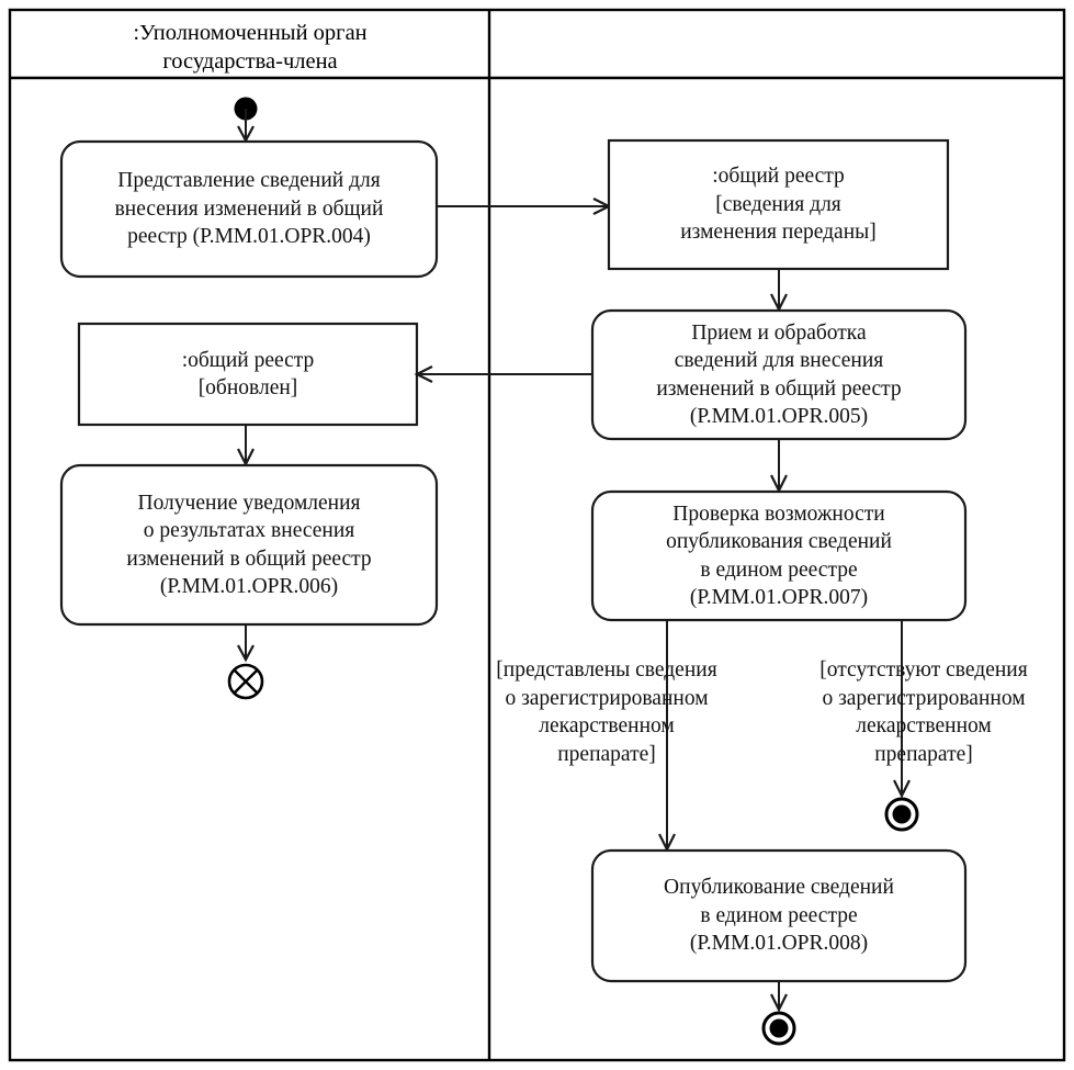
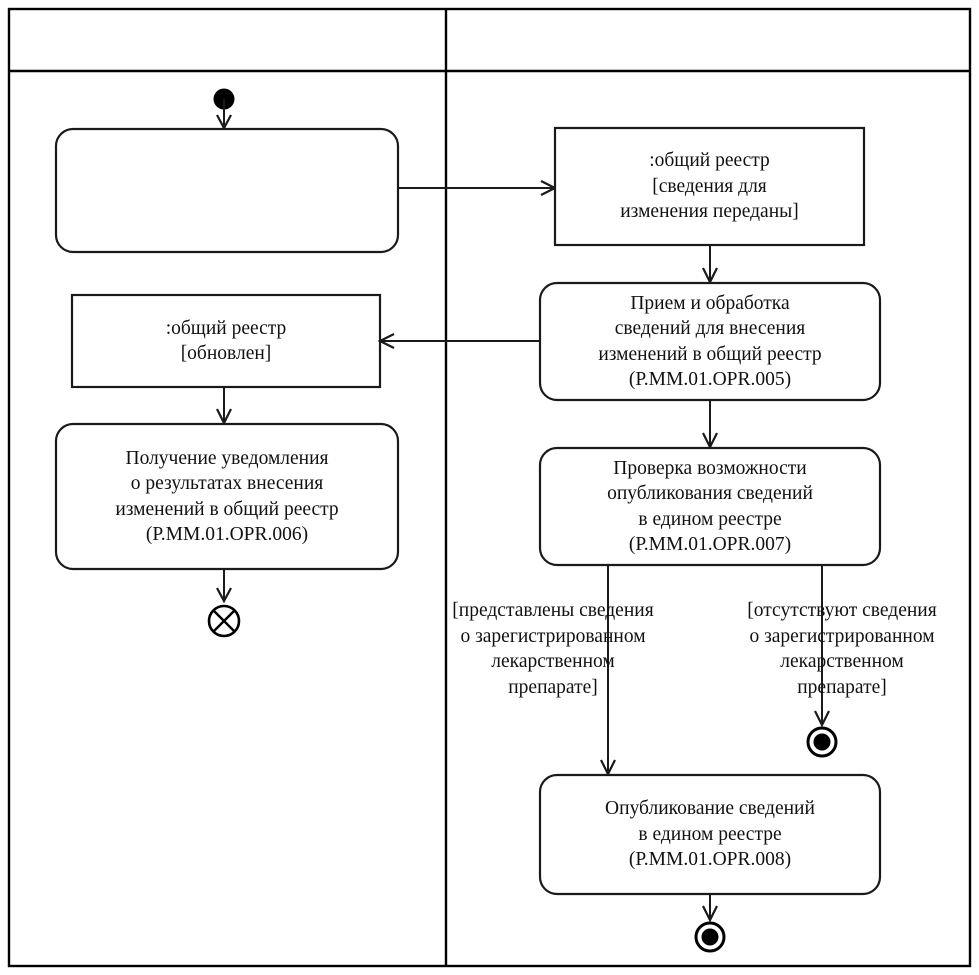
- :Уполномоченный орган
- государства-члена
- Представление сведений для
- внесения изменений в общий
- реестр (Р.ММ.01.OPR.004)
  :общий реестр
  [сведения для
  изменения переданы]
  Прием и обработка
  сведений для внесения
  изменений в общий реестр
  (Р.ММ.01.OPR.005)
  :общий реестр
  [обновлен]
  Получение уведомления
  о результатах внесения
  изменений в общий реестр
  (Р.ММ.01.OPR.006)
  Проверка возможности
  опубликования сведений
  в едином реестре
  (Р.ММ.01.OPR.007)
  Опубликование сведений
  в едином реестре
  (Р.ММ.01.OPR.008)
  [представлены сведения
  о зарегистрированном
  лекарственном
  препарате]
  [отсутствуют сведения
  о зарегистрированном
  лекарственном
  препарате]
